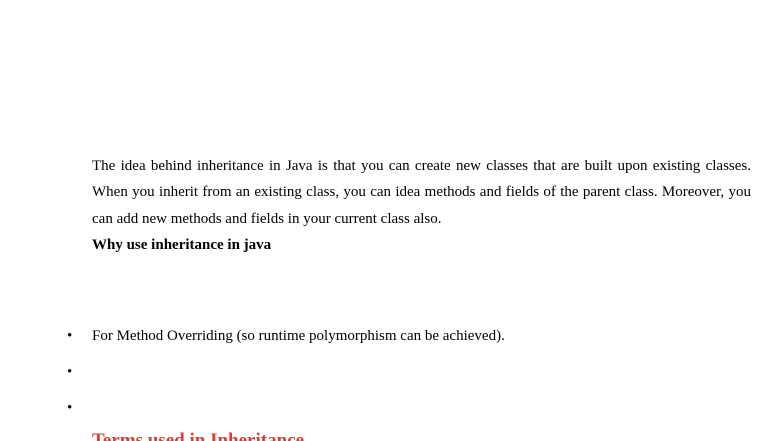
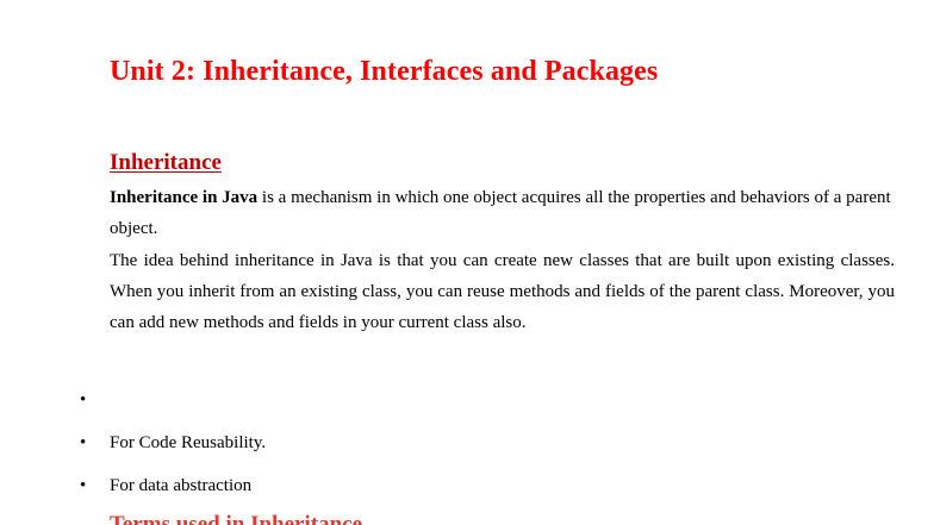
+ Unit 2: Inheritance, Interfaces and Packages
+ Inheritance
+ Inheritance in Java is a mechanism in which one object acquires all the properties and behaviors of a parent object.
- The idea behind inheritance in Java is that you can create new classes that are built upon existing classes. When you inherit from an existing class, you can idea methods and fields of the parent class. Moreover, you can add new methods and fields in your current class also.
+ The idea behind inheritance in Java is that you can create new classes that are built upon existing classes. When you inherit from an existing class, you can reuse methods and fields of the parent class. Moreover, you can add new methods and fields in your current class also.
- Why use inheritance in java
  •
- For Method Overriding (so runtime polymorphism can be achieved).
  •
+ For Code Reusability.
  •
+ For data abstraction
